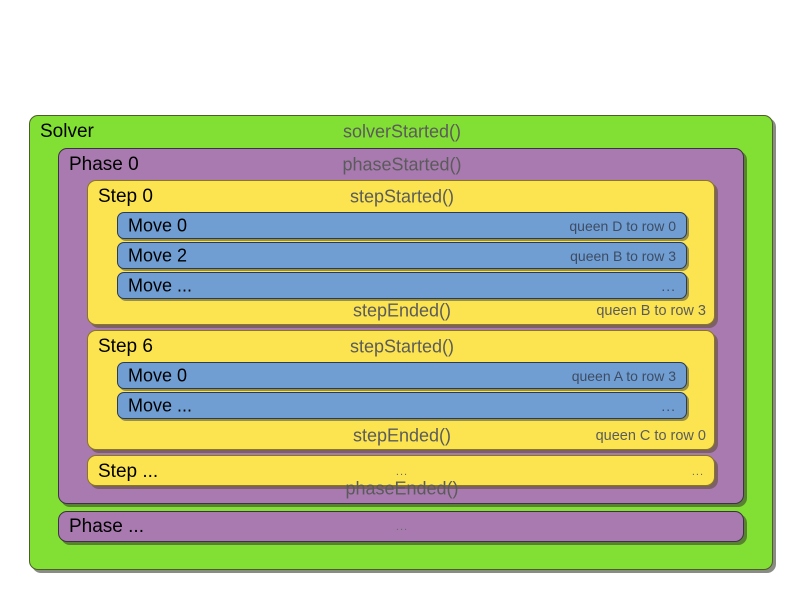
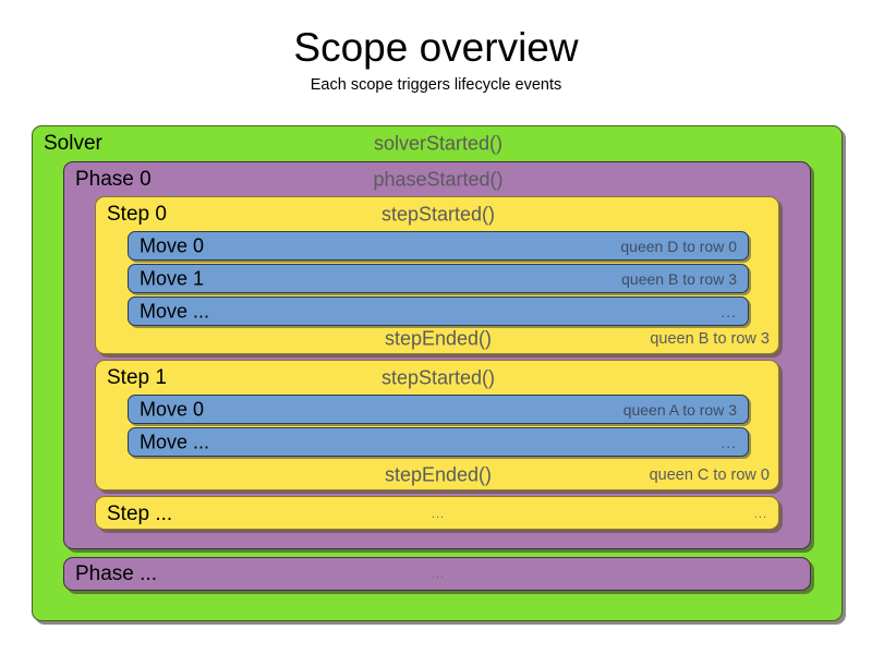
+ Scope overview
+ Each scope triggers lifecycle events
  Solver
  solverStarted()
  Phase 0
  phaseStarted()
  Step 0
  stepStarted()
  Move 0
  queen D to row 0
- Move 2
+ Move 1
  queen B to row 3
  Move ...
  ...
  stepEnded()
  queen B to row 3
- Step 6
+ Step 1
  stepStarted()
  Move 0
  queen A to row 3
  Move ...
  ...
  stepEnded()
  queen C to row 0
  Step ...
  ...
  ...
- phaseEnded()
  Phase ...
  ...
